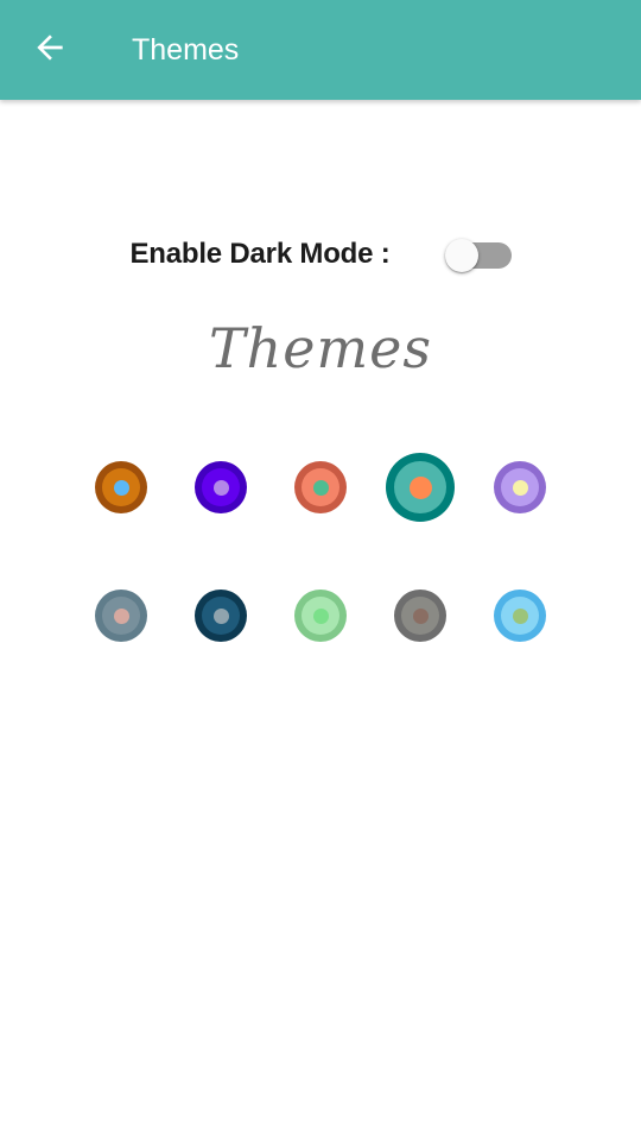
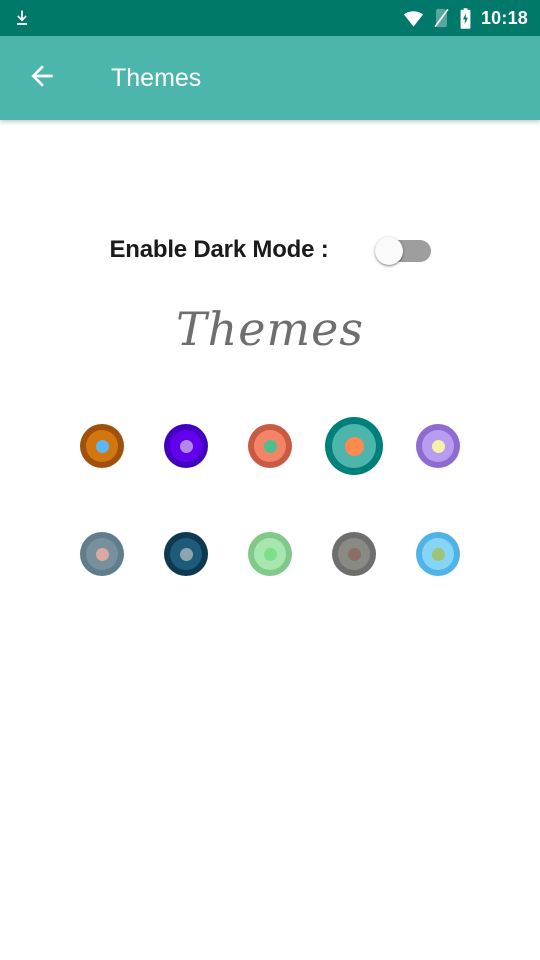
+ 10:18
  Themes
  Enable Dark Mode :
  Themes
